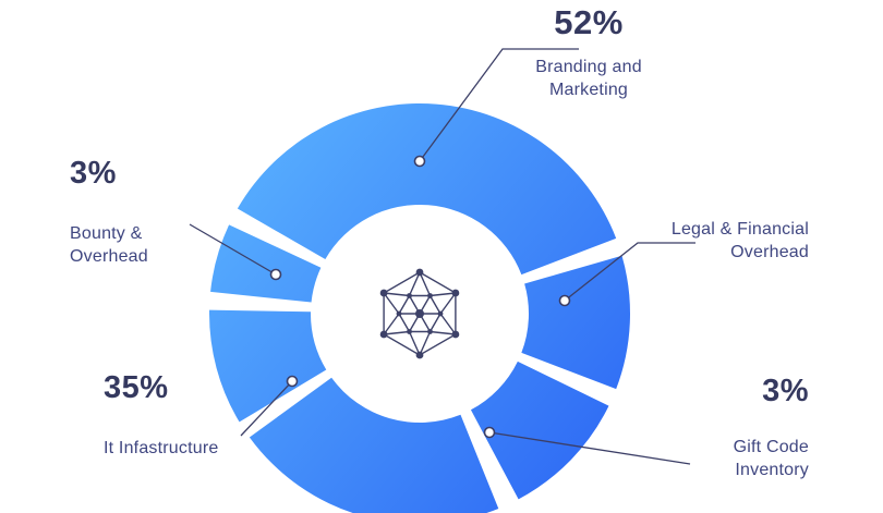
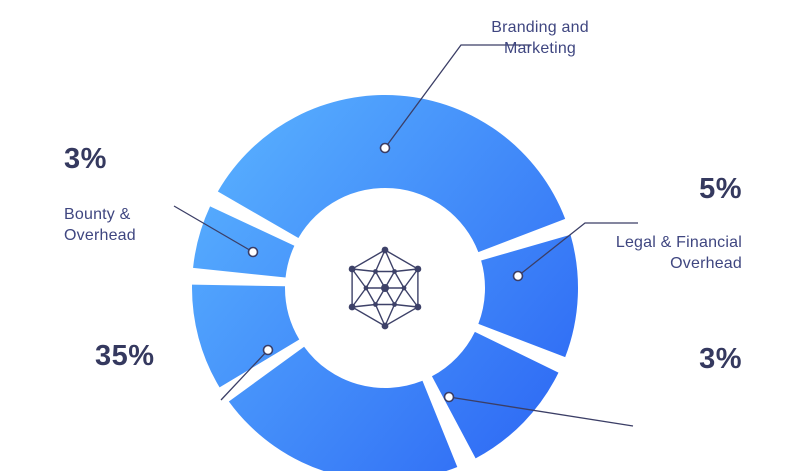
- 52%
  Branding and
  Marketing
+ 5%
  Legal & Financial
  Overhead
  3%
- Gift Code
- Inventory
  35%
- It Infastructure
  3%
  Bounty &
  Overhead
